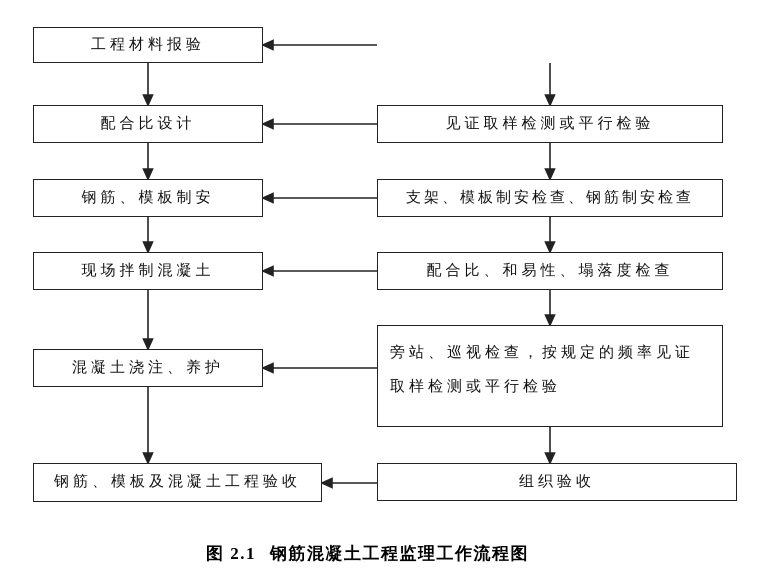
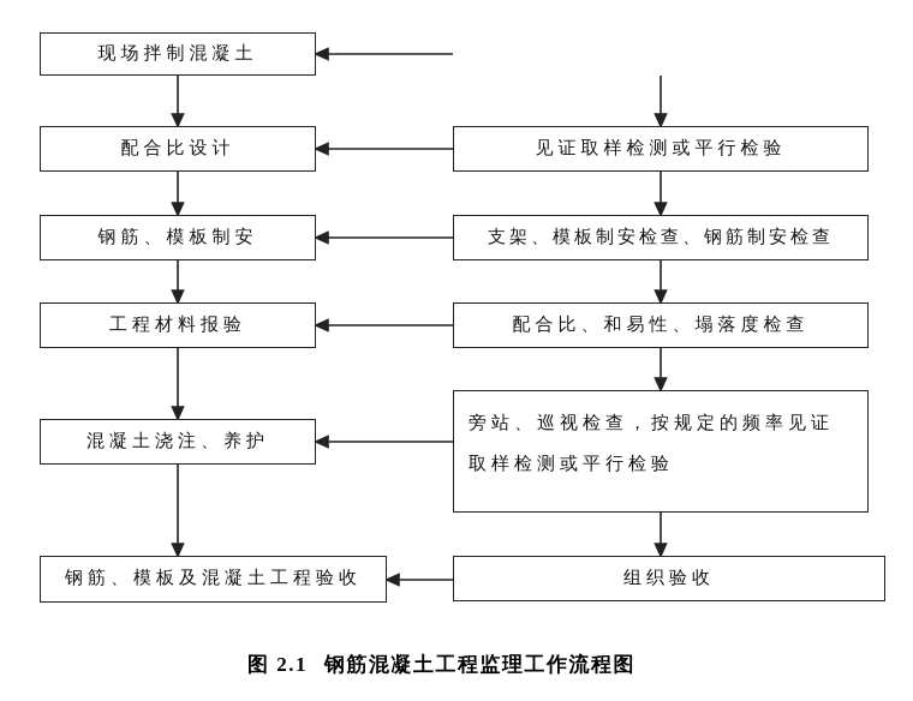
- 工程材料报验
+ 现场拌制混凝土
  配合比设计
  钢筋、模板制安
- 现场拌制混凝土
+ 工程材料报验
  混凝土浇注、养护
  钢筋、模板及混凝土工程验收
  见证取样检测或平行检验
  支架、模板制安检查、钢筋制安检查
  配合比、和易性、塌落度检查
  旁站、巡视检查，按规定的频率见证取样检测或平行检验
  组织验收
  图 2.1 钢筋混凝土工程监理工作流程图
